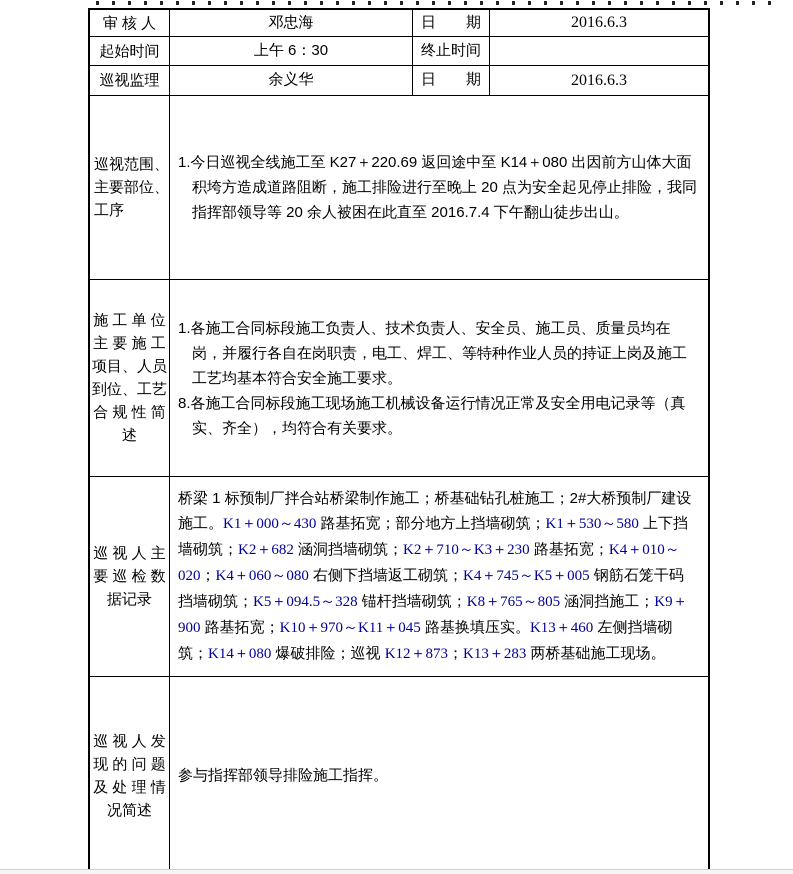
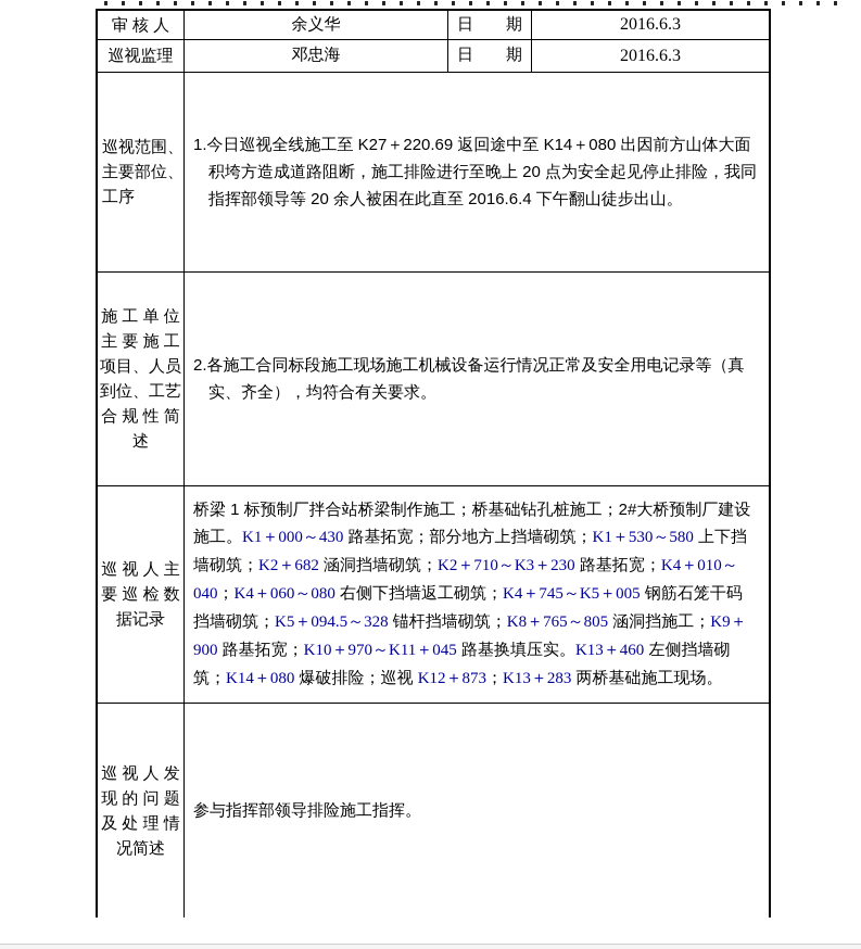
  审 核 人
- 邓忠海
+ 余义华
  日 期
  2016.6.3
- 起始时间
- 上午 6：30
- 终止时间
  巡视监理
- 余义华
+ 邓忠海
  日 期
  2016.6.3
  巡视范围、
  主要部位、
  工序
- 1.今日巡视全线施工至 K27＋220.69 返回途中至 K14＋080 出因前方山体大面积垮方造成道路阻断，施工排险进行至晚上 20 点为安全起见停止排险，我同指挥部领导等 20 余人被困在此直至 2016.7.4 下午翻山徒步出山。
+ 1.今日巡视全线施工至 K27＋220.69 返回途中至 K14＋080 出因前方山体大面积垮方造成道路阻断，施工排险进行至晚上 20 点为安全起见停止排险，我同指挥部领导等 20 余人被困在此直至 2016.6.4 下午翻山徒步出山。
  施 工 单 位
  主 要 施 工
  项目、人员
  到位、工艺
  合 规 性 简
  述
- 1.各施工合同标段施工负责人、技术负责人、安全员、施工员、质量员均在岗，并履行各自在岗职责，电工、焊工、等特种作业人员的持证上岗及施工工艺均基本符合安全施工要求。
- 8.各施工合同标段施工现场施工机械设备运行情况正常及安全用电记录等（真实、齐全），均符合有关要求。
+ 2.各施工合同标段施工现场施工机械设备运行情况正常及安全用电记录等（真实、齐全），均符合有关要求。
  巡 视 人 主
  要 巡 检 数
  据记录
- 桥梁 1 标预制厂拌合站桥梁制作施工；桥基础钻孔桩施工；2#大桥预制厂建设施工。K1＋000～430 路基拓宽；部分地方上挡墙砌筑；K1＋530～580 上下挡墙砌筑；K2＋682 涵洞挡墙砌筑；K2＋710～K3＋230 路基拓宽；K4＋010～020；K4＋060～080 右侧下挡墙返工砌筑；K4＋745～K5＋005 钢筋石笼干码挡墙砌筑；K5＋094.5～328 锚杆挡墙砌筑；K8＋765～805 涵洞挡施工；K9＋900 路基拓宽；K10＋970～K11＋045 路基换填压实。K13＋460 左侧挡墙砌筑；K14＋080 爆破排险；巡视 K12＋873；K13＋283 两桥基础施工现场。
+ 桥梁 1 标预制厂拌合站桥梁制作施工；桥基础钻孔桩施工；2#大桥预制厂建设施工。K1＋000～430 路基拓宽；部分地方上挡墙砌筑；K1＋530～580 上下挡墙砌筑；K2＋682 涵洞挡墙砌筑；K2＋710～K3＋230 路基拓宽；K4＋010～040；K4＋060～080 右侧下挡墙返工砌筑；K4＋745～K5＋005 钢筋石笼干码挡墙砌筑；K5＋094.5～328 锚杆挡墙砌筑；K8＋765～805 涵洞挡施工；K9＋900 路基拓宽；K10＋970～K11＋045 路基换填压实。K13＋460 左侧挡墙砌筑；K14＋080 爆破排险；巡视 K12＋873；K13＋283 两桥基础施工现场。
  巡 视 人 发
  现 的 问 题
  及 处 理 情
  况简述
  参与指挥部领导排险施工指挥。
